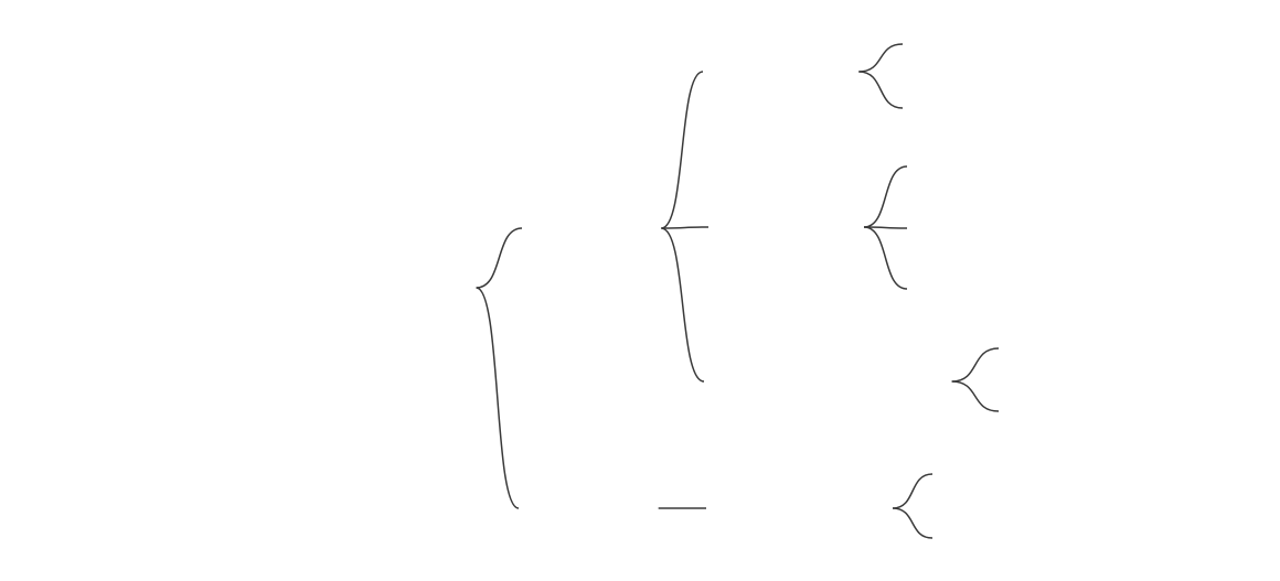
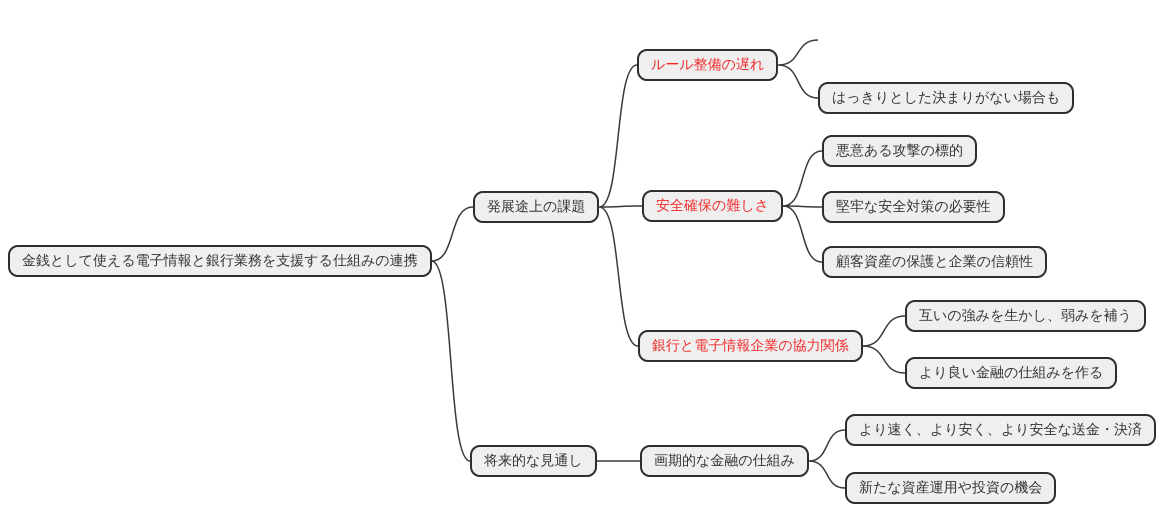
+ 金銭として使える電子情報と銀行業務を支援する仕組みの連携
+ 発展途上の課題
+ 将来的な見通し
+ ルール整備の遅れ
+ 安全確保の難しさ
+ 銀行と電子情報企業の協力関係
+ 画期的な金融の仕組み
+ はっきりとした決まりがない場合も
+ 悪意ある攻撃の標的
+ 堅牢な安全対策の必要性
+ 顧客資産の保護と企業の信頼性
+ 互いの強みを生かし、弱みを補う
+ より良い金融の仕組みを作る
+ より速く、より安く、より安全な送金・決済
+ 新たな資産運用や投資の機会
